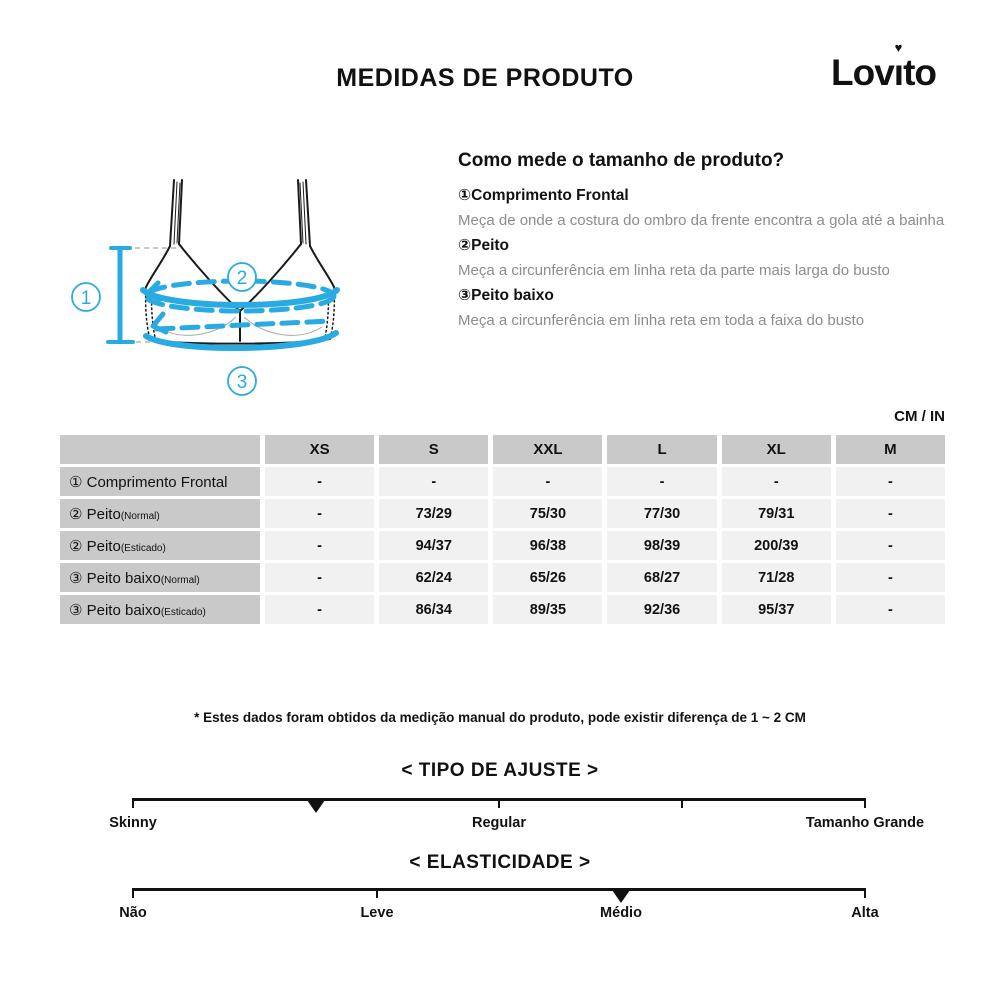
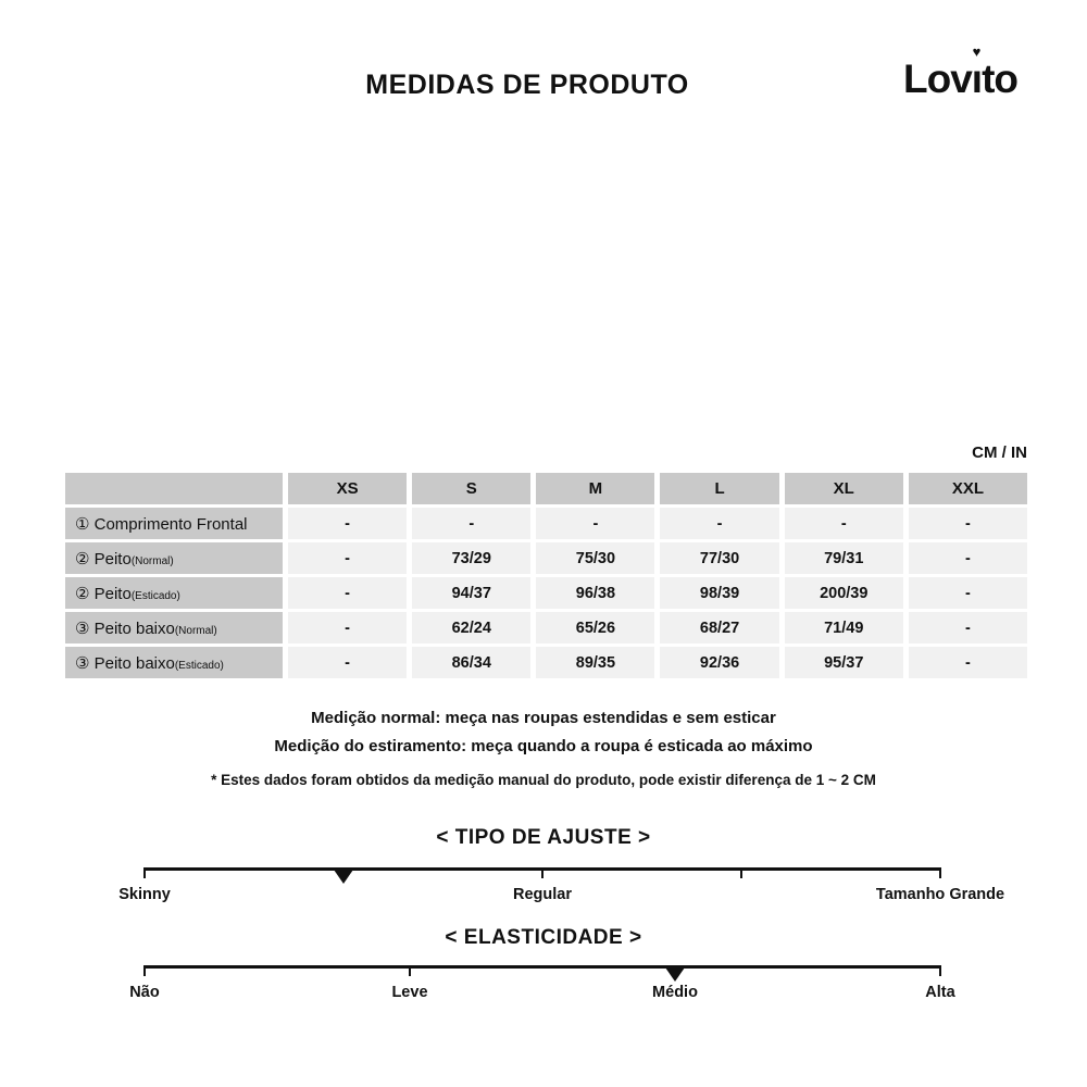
  MEDIDAS DE PRODUTO
  Lov
  ♥
  ıto
- 1
- 2
- 3
- Como mede o tamanho de produto?
- ①Comprimento Frontal
- Meça de onde a costura do ombro da frente encontra a gola até a bainha
- ②Peito
- Meça a circunferência em linha reta da parte mais larga do busto
- ③Peito baixo
- Meça a circunferência em linha reta em toda a faixa do busto
  CM / IN
  XS
  S
- XXL
+ M
  L
  XL
- M
+ XXL
  ① Comprimento Frontal
  -
  -
  -
  -
  -
  -
  ② Peito
  (Normal)
  -
  73/29
  75/30
  77/30
  79/31
  -
  ② Peito
  (Esticado)
  -
  94/37
  96/38
  98/39
  200/39
  -
  ③ Peito baixo
  (Normal)
  -
  62/24
  65/26
  68/27
- 71/28
+ 71/49
  -
  ③ Peito baixo
  (Esticado)
  -
  86/34
  89/35
  92/36
  95/37
  -
+ Medição normal: meça nas roupas estendidas e sem esticar
+ Medição do estiramento: meça quando a roupa é esticada ao máximo
  * Estes dados foram obtidos da medição manual do produto, pode existir diferença de 1 ~ 2 CM
  < TIPO DE AJUSTE >
  Skinny
  Regular
  Tamanho Grande
  < ELASTICIDADE >
  Não
  Leve
  Médio
  Alta
